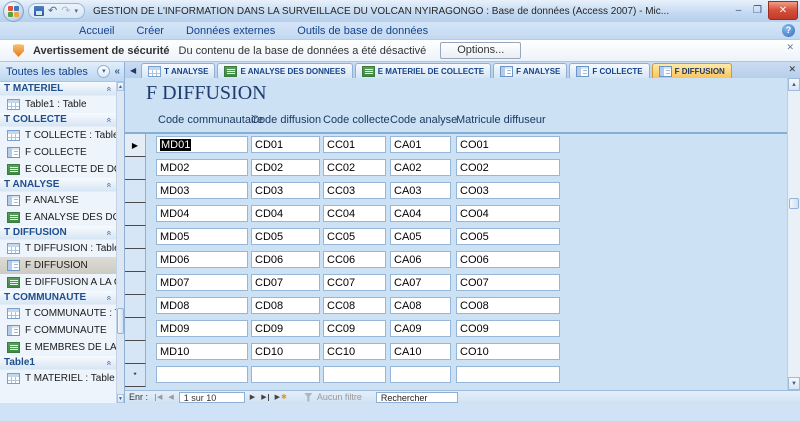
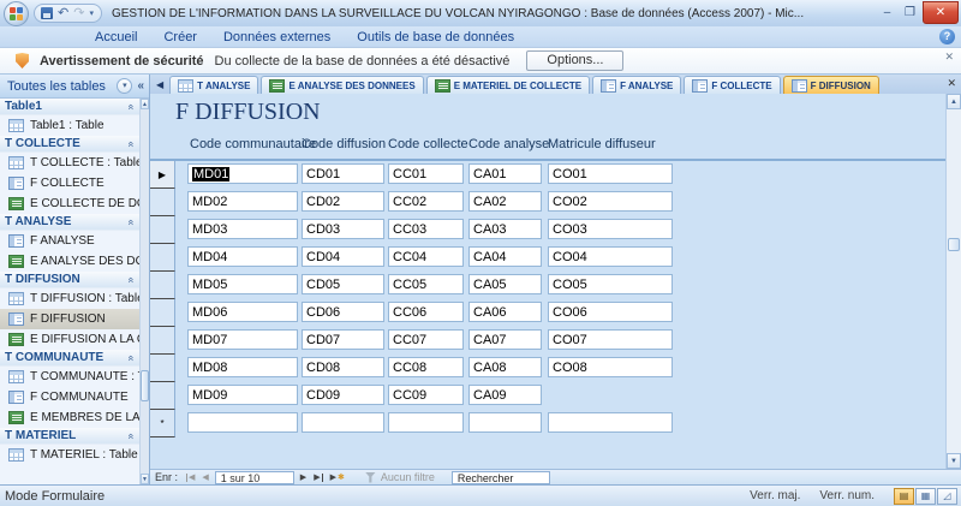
  ↶
  ↷
  GESTION DE L'INFORMATION DANS LA SURVEILLACE DU VOLCAN NYIRAGONGO : Base de données (Access 2007) - Mic...
  –
  ❐
  ✕
  Accueil
  Créer
  Données externes
  Outils de base de données
  ?
  Avertissement de sécurité
- Du contenu de la base de données a été désactivé
+ Du collecte de la base de données a été désactivé
  Options...
  ✕
  Toutes les tables
  «
- T MATERIEL
+ Table1
  Table1 : Table
  T COLLECTE
  T COLLECTE : Tabl
  F COLLECTE
  E COLLECTE DE D
  T ANALYSE
  F ANALYSE
  E ANALYSE DES D
  T DIFFUSION
  T DIFFUSION : Tabl
  F DIFFUSION
  E DIFFUSION A LA
  T COMMUNAUTE
  T COMMUNAUTE :
  F COMMUNAUTE
  E MEMBRES DE LA
- Table1
+ T MATERIEL
  T MATERIEL : Table
  ◀
  T ANALYSE
  E ANALYSE DES DONNEES
  E MATERIEL DE COLLECTE
  F ANALYSE
  F COLLECTE
  F DIFFUSION
  ✕
  F DIFFUSION
  Code communautaire
  Code diffusion
  Code collecte
  Code analyse
  Matricule diffuseur
  ▶
  MD01
  CD01
  CC01
  CA01
  CO01
  MD02
  CD02
  CC02
  CA02
  CO02
  MD03
  CD03
  CC03
  CA03
  CO03
  MD04
  CD04
  CC04
  CA04
  CO04
  MD05
  CD05
  CC05
  CA05
  CO05
  MD06
  CD06
  CC06
  CA06
  CO06
  MD07
  CD07
  CC07
  CA07
  CO07
  MD08
  CD08
  CC08
  CA08
  CO08
  MD09
  CD09
  CC09
  CA09
- CO09
- MD10
- CD10
- CC10
- CA10
- CO10
  *
  Enr :
  1 sur 10
  Aucun filtre
  Rechercher
+ Mode Formulaire
+ Verr. maj.
+ Verr. num.
+ ▤
+ ▦
+ ◿
